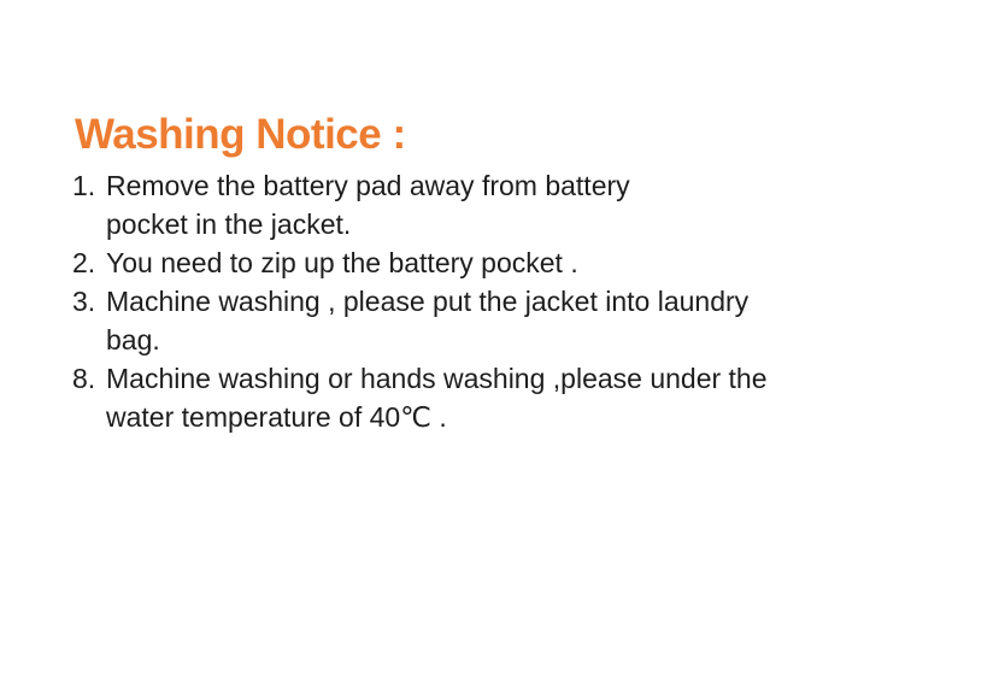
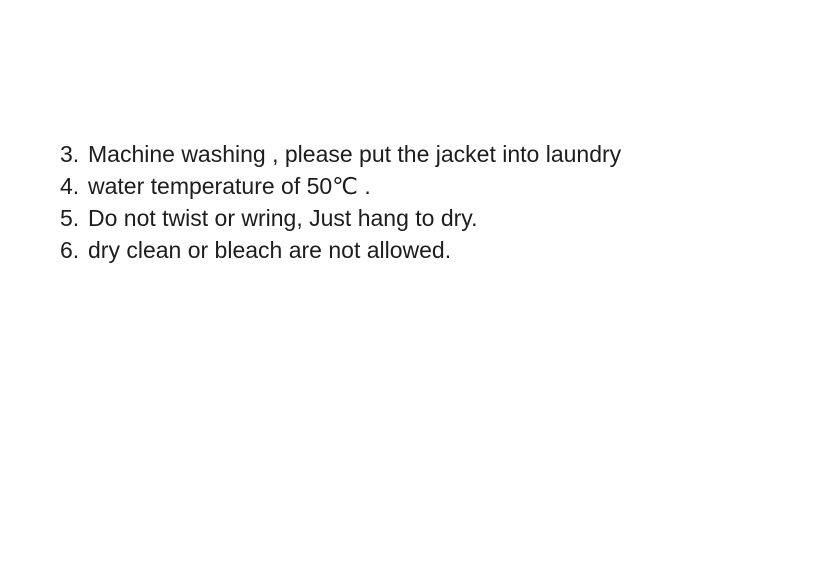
- Washing Notice :
- 1.
- Remove the battery pad away from battery
- pocket in the jacket.
- 2.
- You need to zip up the battery pocket .
  3.
  Machine washing , please put the jacket into laundry
- bag.
- 8.
+ 4.
- Machine washing or hands washing ,please under the
- water temperature of 40℃ .
+ water temperature of 50℃ .
+ 5.
+ Do not twist or wring, Just hang to dry.
+ 6.
+ dry clean or bleach are not allowed.
